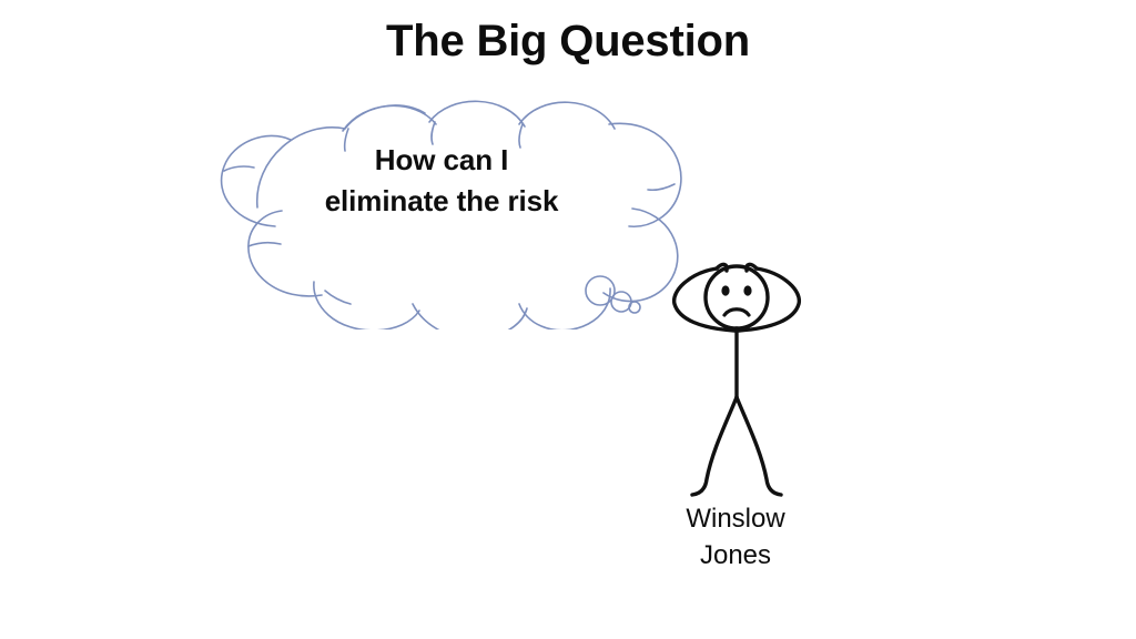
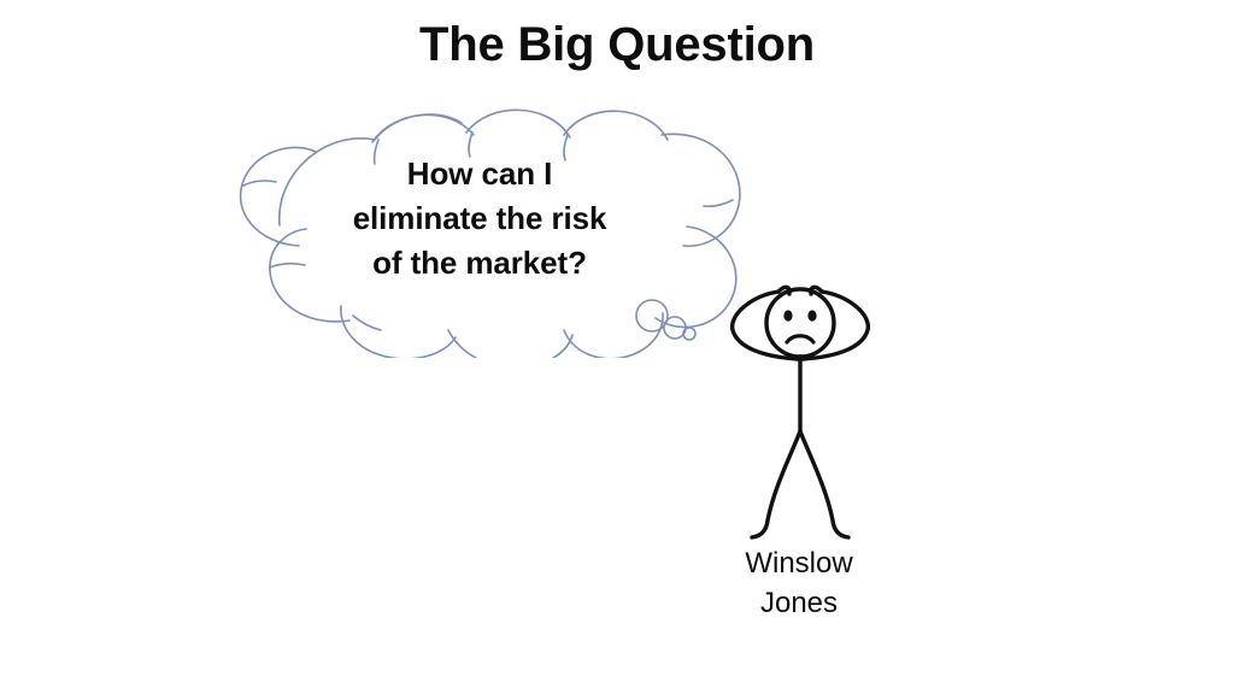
  The Big Question
  How can I
  eliminate the risk
+ of the market?
  Winslow
  Jones
